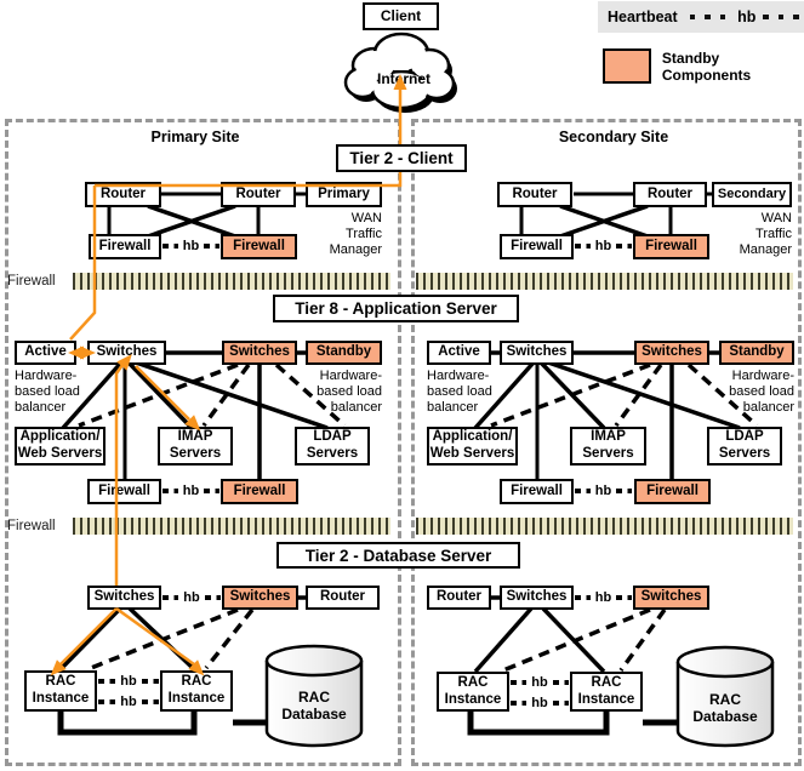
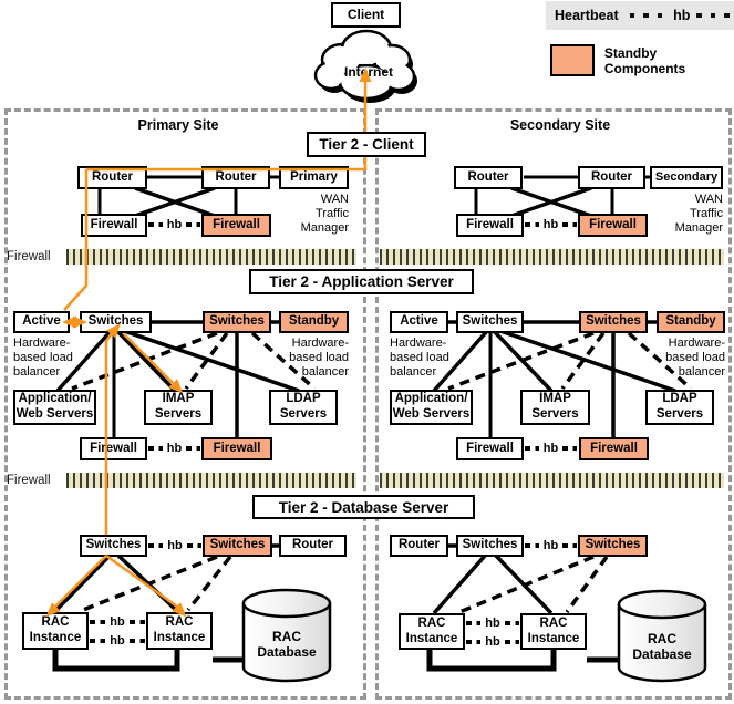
  Primary Site
  Secondary Site
  Heartbeat
  hb
  Standby Components
  Client
  Intrnet
  Tier 2 - Client
- Tier 8 - Application Server
+ Tier 2 - Application Server
  Tier 2 - Database Server
  Router
  Router
  Primary
  WAN
  Traffic
  Manager
  Firewall
  Firewall
  hb
  Router
  Router
  Secondary
  WAN
  Traffic
  Manager
  Firewall
  Firewall
  hb
  Firewall
  Active
  Switches
  Switches
  Standby
  Hardware-
  based load
  balancer
  Hardware-
  based load
  balancer
  Application/
  Web Servers
  IMAP
  Servers
  LDAP
  Servers
  Firewall
  Firewall
  hb
  Active
  Switches
  Switches
  Standby
  Hardware-
  based load
  balancer
  Hardware-
  based load
  balancer
  Application/
  Web Servers
  IMAP
  Servers
  LDAP
  Servers
  Firewall
  Firewall
  hb
  Firewall
  Switches
  Switches
  Router
  hb
  RAC
  Instance
  RAC
  Instance
  hb
  hb
  RAC
  Database
  Router
  Switches
  Switches
  hb
  RAC
  Instance
  RAC
  Instance
  hb
  hb
  RAC
  Database
